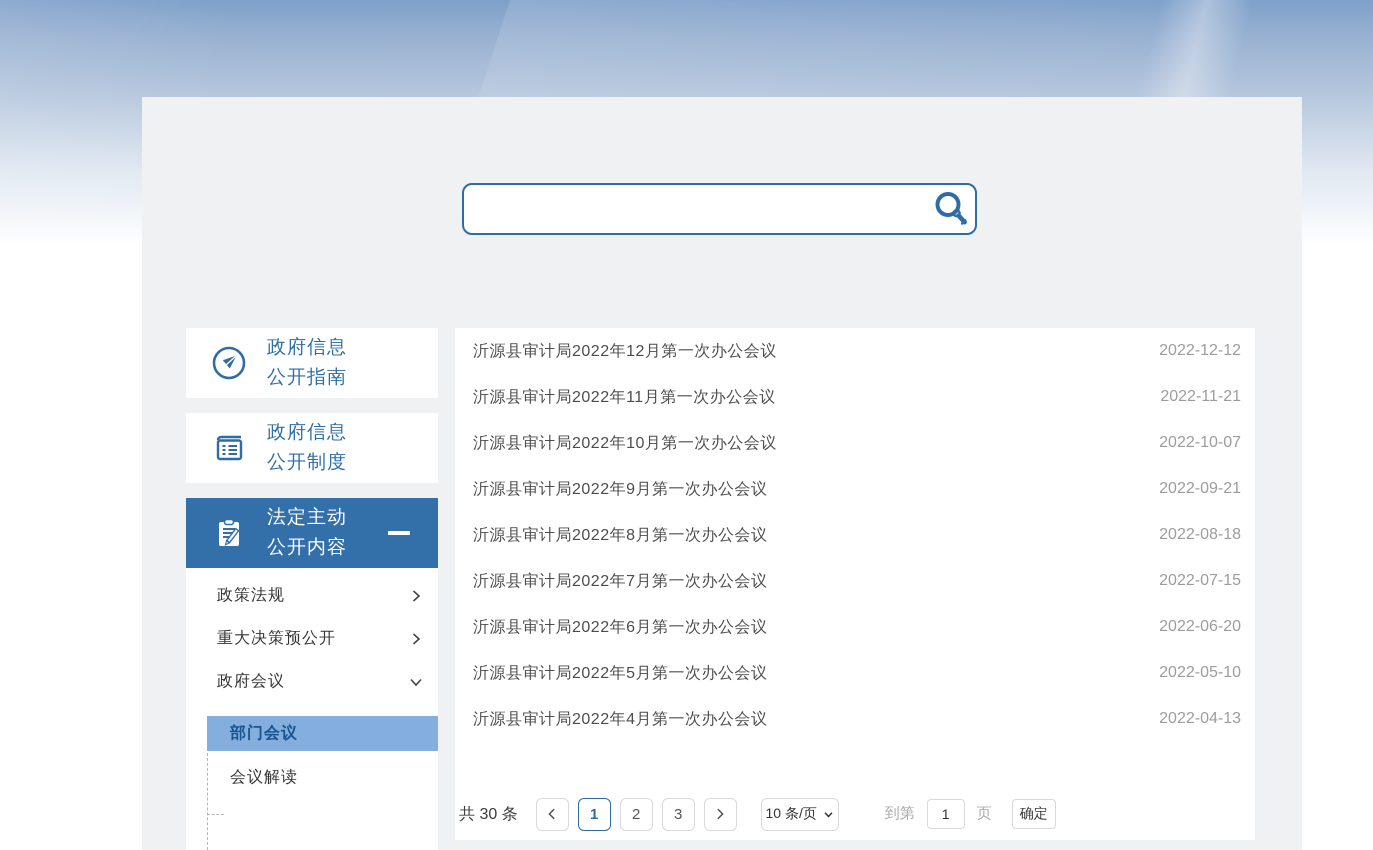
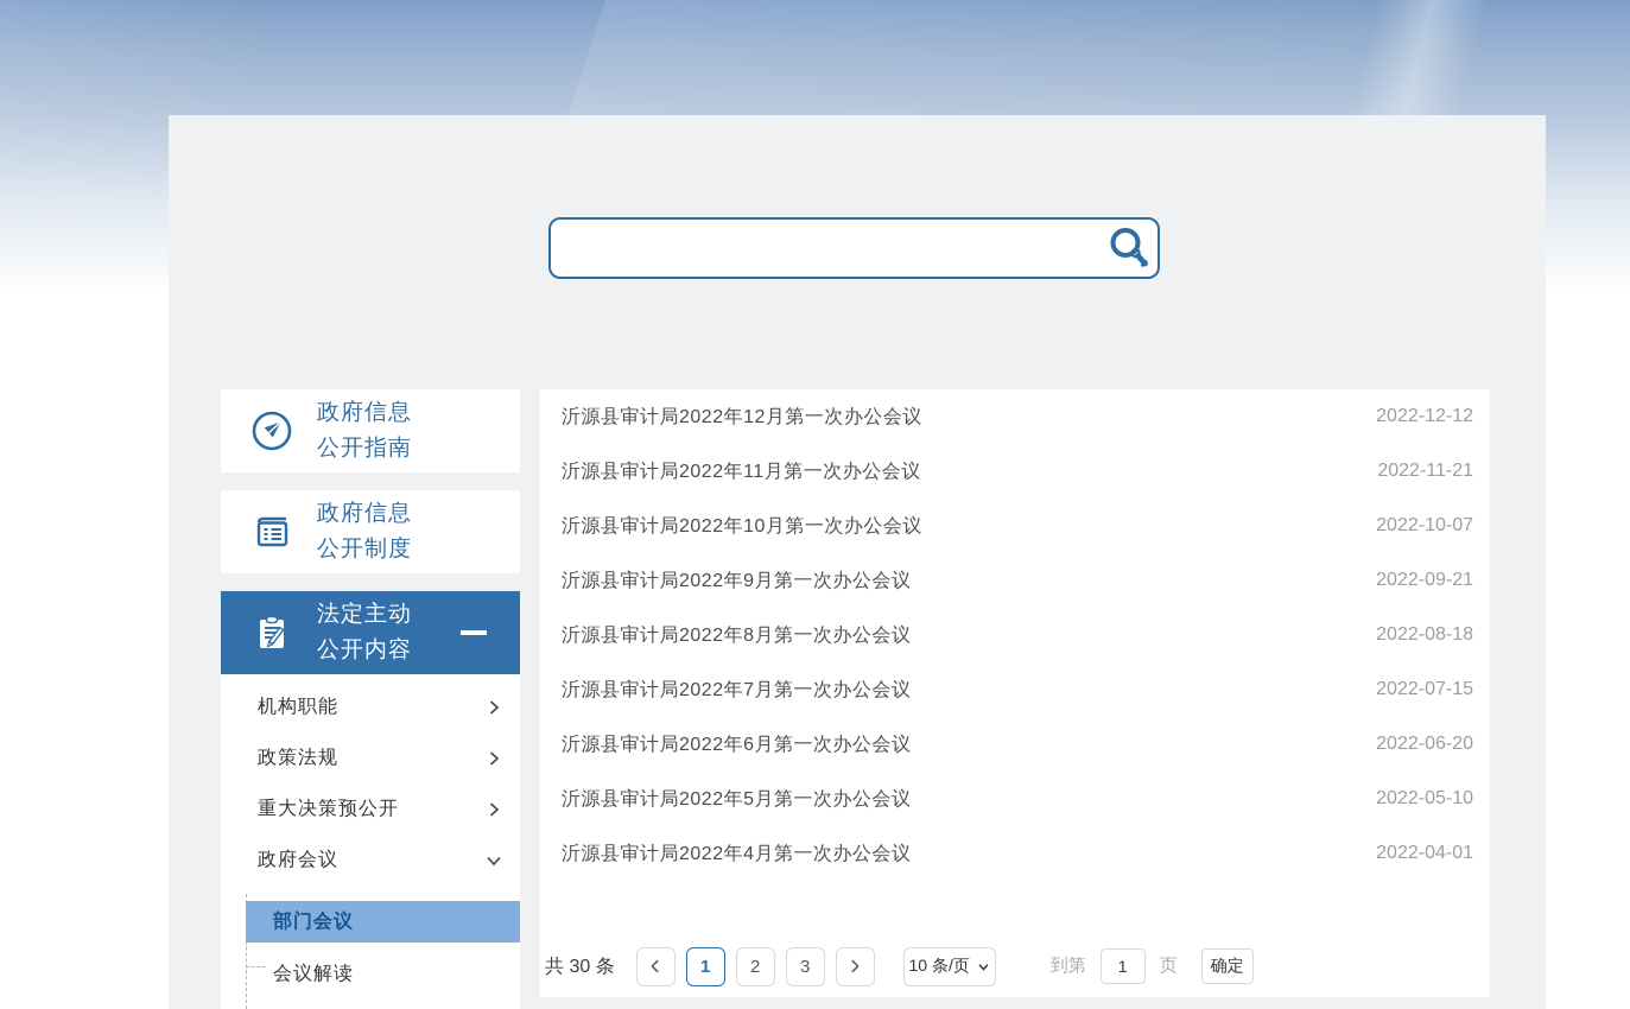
  政府信息
  公开指南
  政府信息
  公开制度
  法定主动
  公开内容
+ 机构职能
  政策法规
  重大决策预公开
  政府会议
  部门会议
  会议解读
  沂源县审计局2022年12月第一次办公会议
  2022-12-12
  沂源县审计局2022年11月第一次办公会议
  2022-11-21
  沂源县审计局2022年10月第一次办公会议
  2022-10-07
  沂源县审计局2022年9月第一次办公会议
  2022-09-21
  沂源县审计局2022年8月第一次办公会议
  2022-08-18
  沂源县审计局2022年7月第一次办公会议
  2022-07-15
  沂源县审计局2022年6月第一次办公会议
  2022-06-20
  沂源县审计局2022年5月第一次办公会议
  2022-05-10
  沂源县审计局2022年4月第一次办公会议
- 2022-04-13
+ 2022-04-01
  共 30 条
  1
  2
  3
  10 条/页
  到第
  1
  页
  确定
